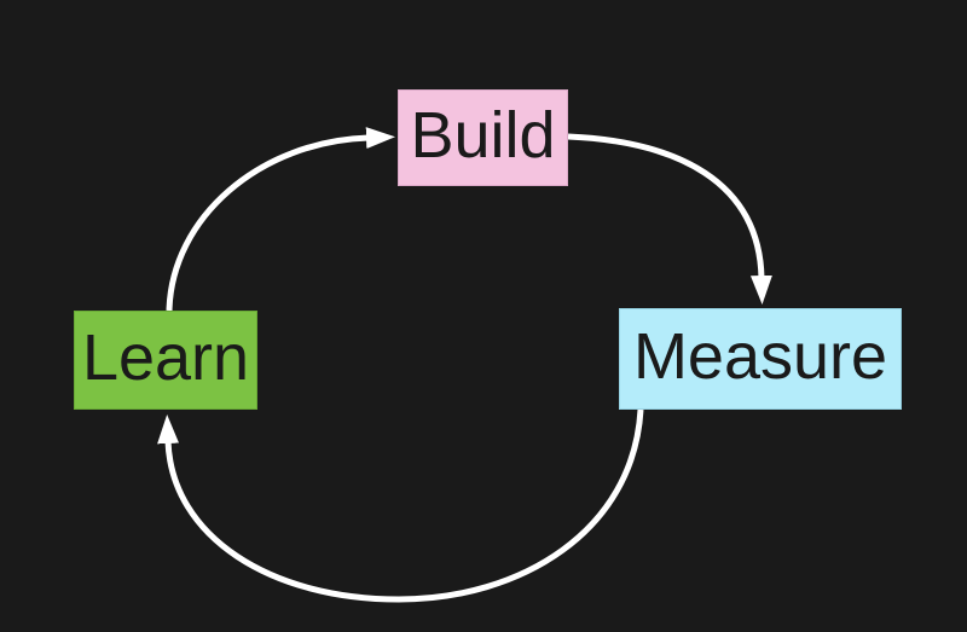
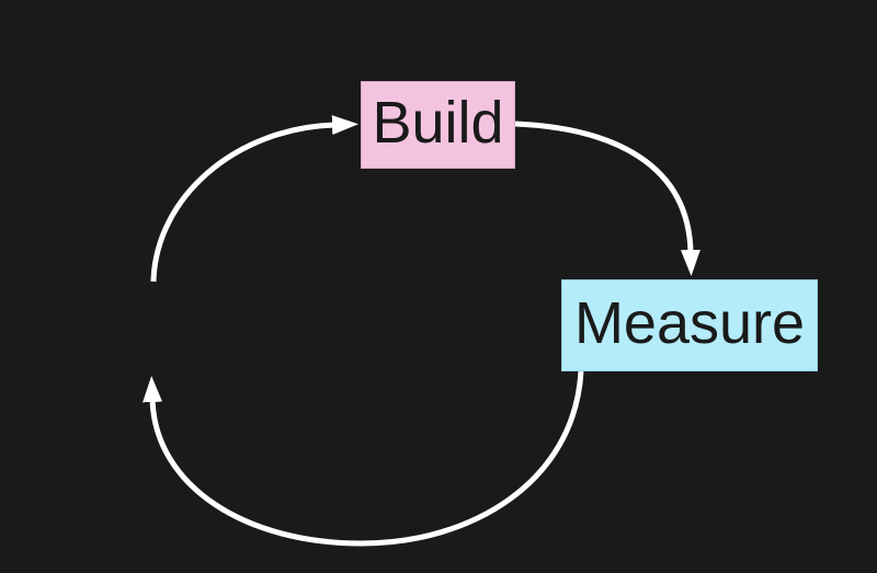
  Build
  Measure
- Learn
